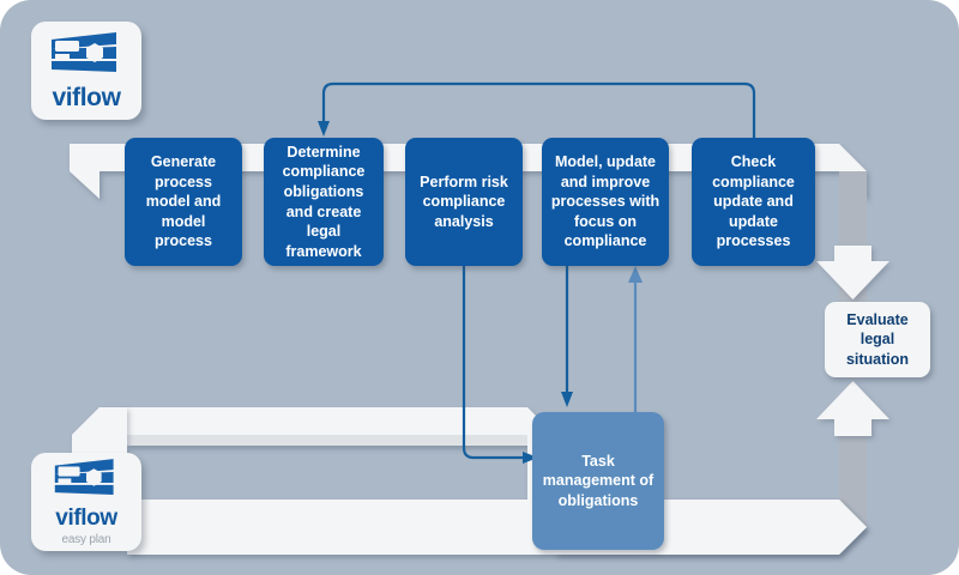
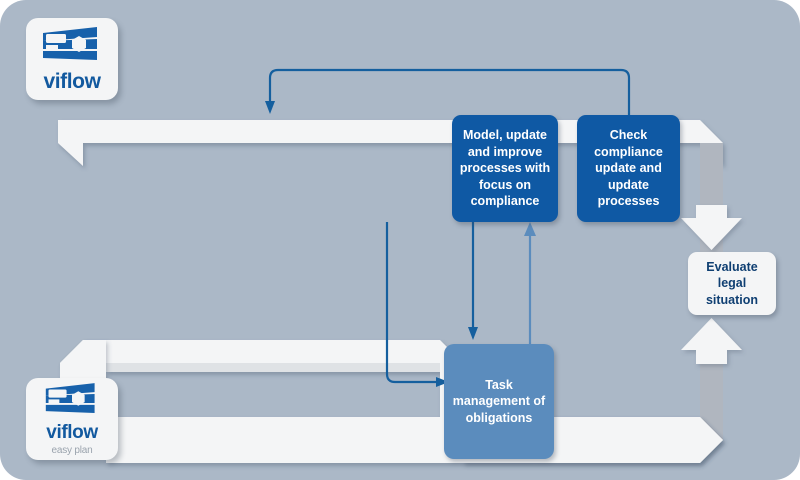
  viflow
  viflow
  easy plan
- Generate process model and model process
- Determine compliance obligations and create legal framework
- Perform risk compliance analysis
  Model, update and improve processes with focus on compliance
  Check compliance update and update processes
  Evaluate legal situation
  Task management of obligations
